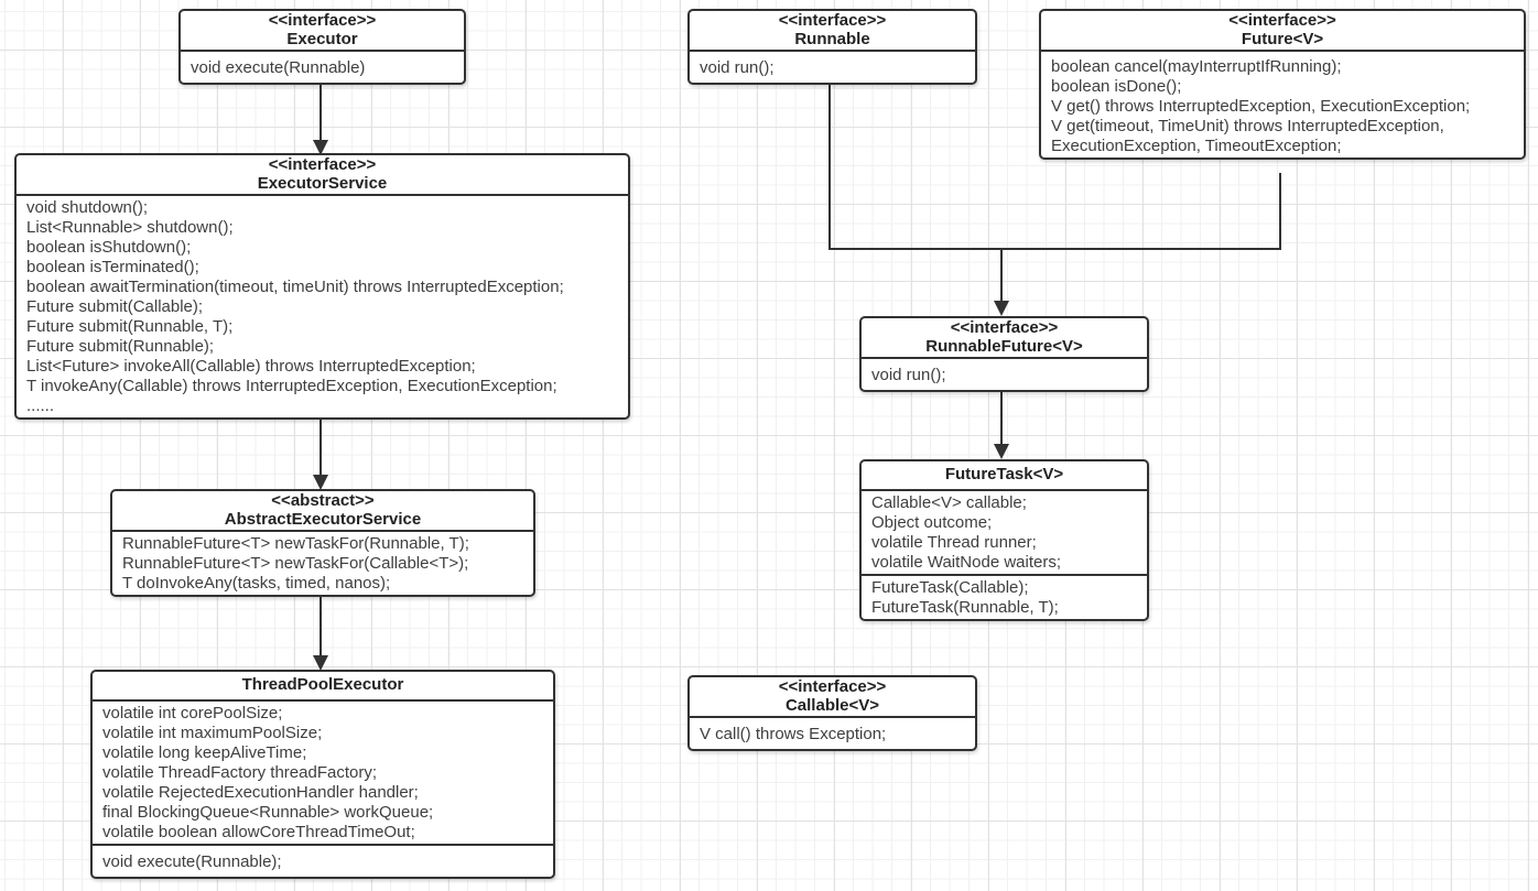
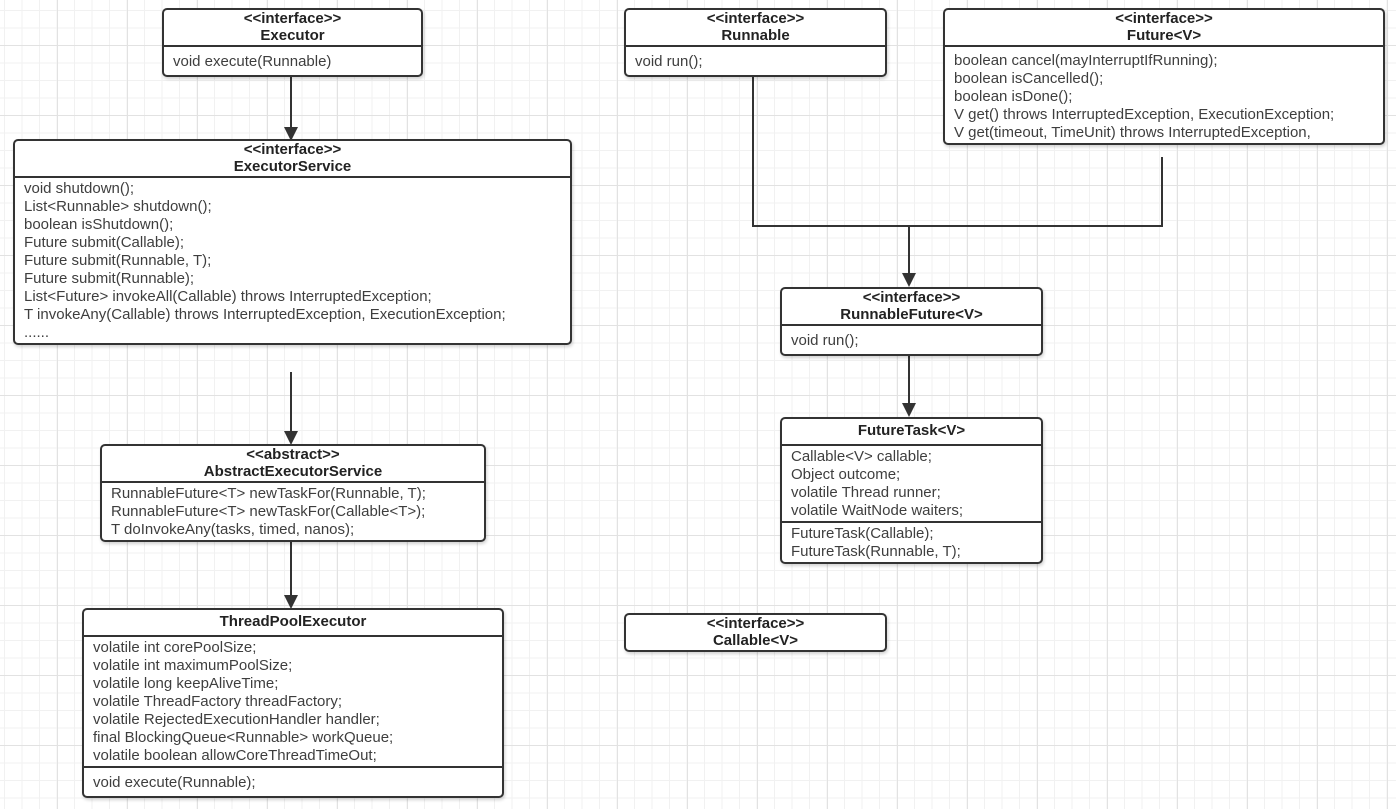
  <<interface>>
  Executor
  void execute(Runnable)
  <<interface>>
  ExecutorService
  void shutdown();
  List<Runnable> shutdown();
  boolean isShutdown();
- boolean isTerminated();
- boolean awaitTermination(timeout, timeUnit) throws InterruptedException;
  Future submit(Callable);
  Future submit(Runnable, T);
  Future submit(Runnable);
  List<Future> invokeAll(Callable) throws InterruptedException;
  T invokeAny(Callable) throws InterruptedException, ExecutionException;
  ......
  <<abstract>>
  AbstractExecutorService
  RunnableFuture<T> newTaskFor(Runnable, T);
  RunnableFuture<T> newTaskFor(Callable<T>);
  T doInvokeAny(tasks, timed, nanos);
  ThreadPoolExecutor
  volatile int corePoolSize;
  volatile int maximumPoolSize;
  volatile long keepAliveTime;
  volatile ThreadFactory threadFactory;
  volatile RejectedExecutionHandler handler;
  final BlockingQueue<Runnable> workQueue;
  volatile boolean allowCoreThreadTimeOut;
  void execute(Runnable);
  <<interface>>
  Runnable
  void run();
  <<interface>>
  Future<V>
  boolean cancel(mayInterruptIfRunning);
+ boolean isCancelled();
  boolean isDone();
  V get() throws InterruptedException, ExecutionException;
  V get(timeout, TimeUnit) throws InterruptedException,
- ExecutionException, TimeoutException;
  <<interface>>
  RunnableFuture<V>
  void run();
  FutureTask<V>
  Callable<V> callable;
  Object outcome;
  volatile Thread runner;
  volatile WaitNode waiters;
  FutureTask(Callable);
  FutureTask(Runnable, T);
  <<interface>>
  Callable<V>
- V call() throws Exception;
